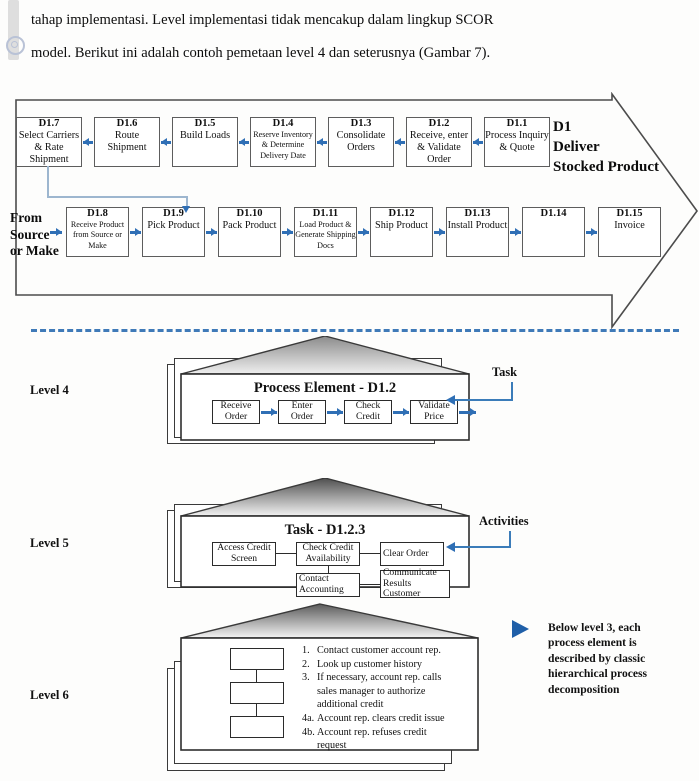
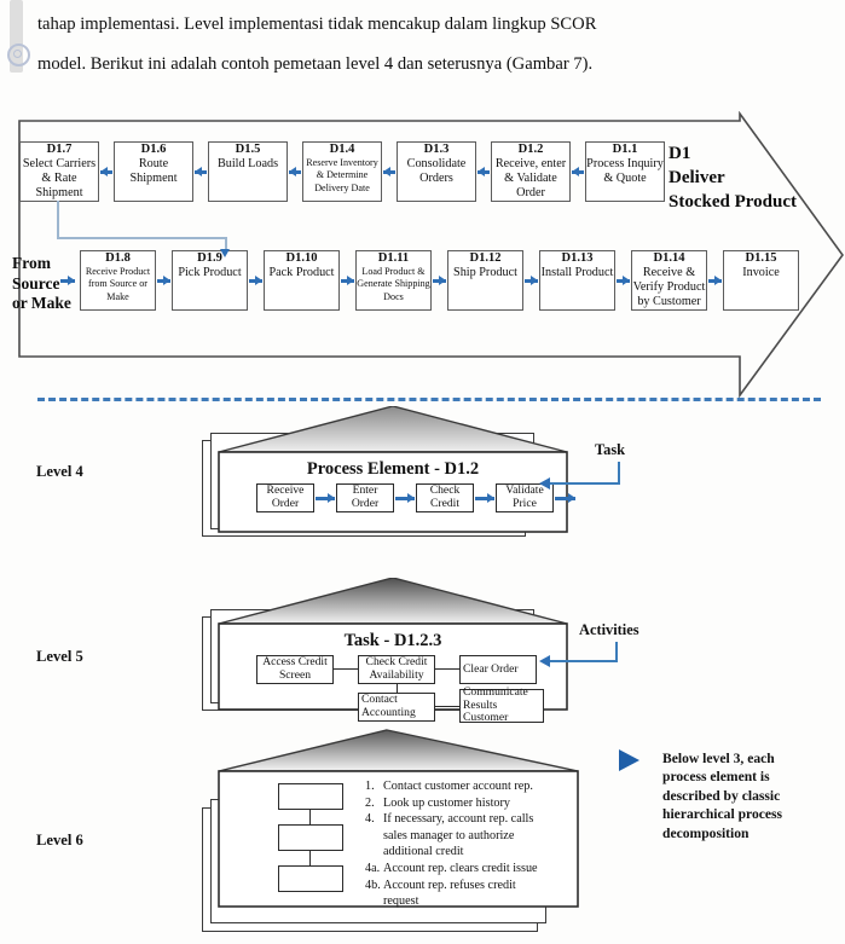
  tahap implementasi. Level implementasi tidak mencakup dalam lingkup SCOR
  model. Berikut ini adalah contoh pemetaan level 4 dan seterusnya (Gambar 7).
  D1
  Deliver
  Stocked Product
  From
  Source
  or Make
  D1.7
  Select Carriers & Rate Shipment
  D1.6
  Route Shipment
  D1.5
  Build Loads
  D1.4
  Reserve Inventory & Determine Delivery Date
  D1.3
  Consolidate Orders
  D1.2
  Receive, enter & Validate Order
  D1.1
  Process Inquiry & Quote
  D1.8
  Receive Product from Source or Make
  D1.9
  Pick Product
  D1.10
  Pack Product
  D1.11
  Load Product & Generate Shipping Docs
  D1.12
  Ship Product
  D1.13
  Install Product
  D1.14
+ Receive & Verify Product by Customer
  D1.15
  Invoice
  Level 4
  Process Element - D1.2
  Receive Order
  Enter Order
  Check Credit
  Validate Price
  Task
  Level 5
  Task - D1.2.3
  Access Credit Screen
  Check Credit Availability
  Clear Order
  Contact Accounting
  Communicate Results Customer
  Activities
  Level 6
  1.
  Contact customer account rep.
  2.
  Look up customer history
- 3.
+ 4.
  If necessary, account rep. calls sales manager to authorize additional credit
  4a.
  Account rep. clears credit issue
  4b.
  Account rep. refuses credit request
  Below level 3, each
  process element is
  described by classic
  hierarchical process
  decomposition
